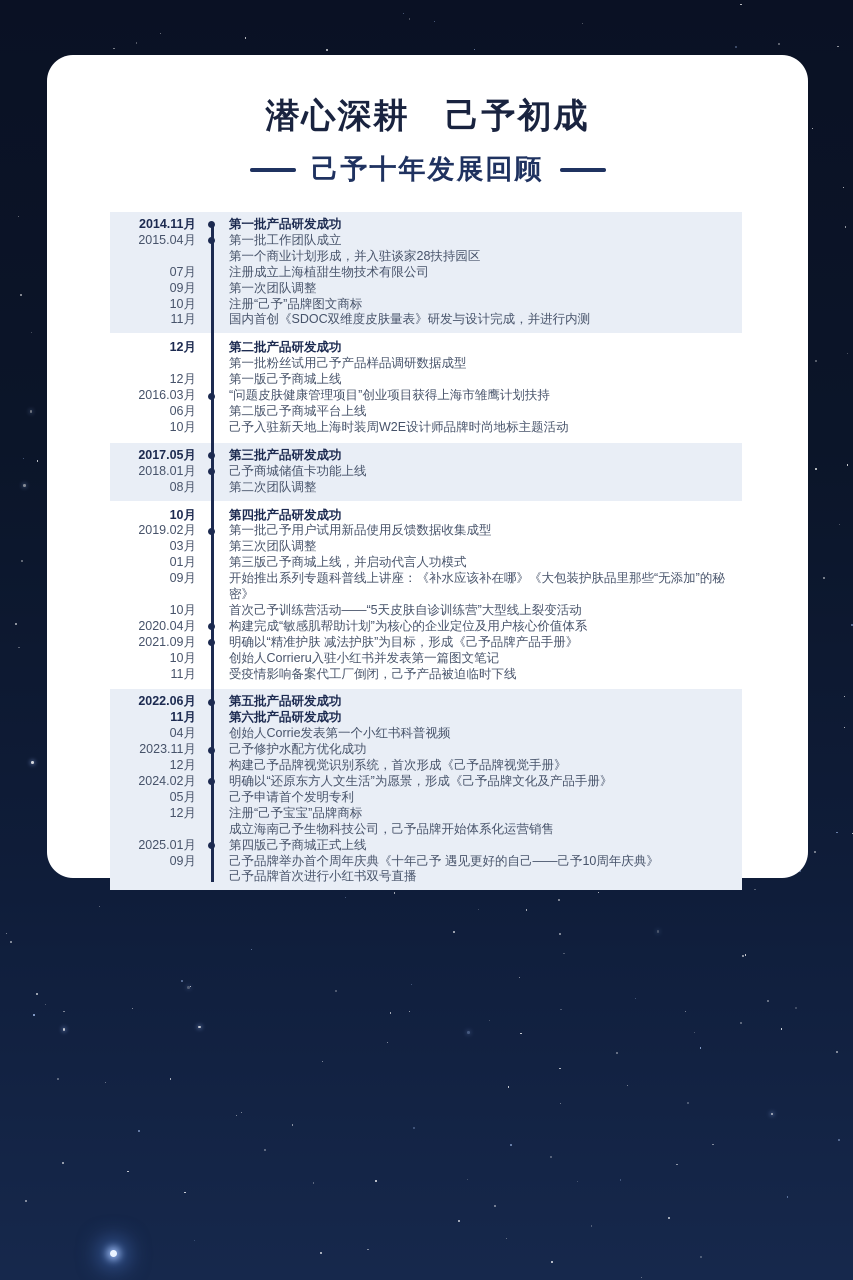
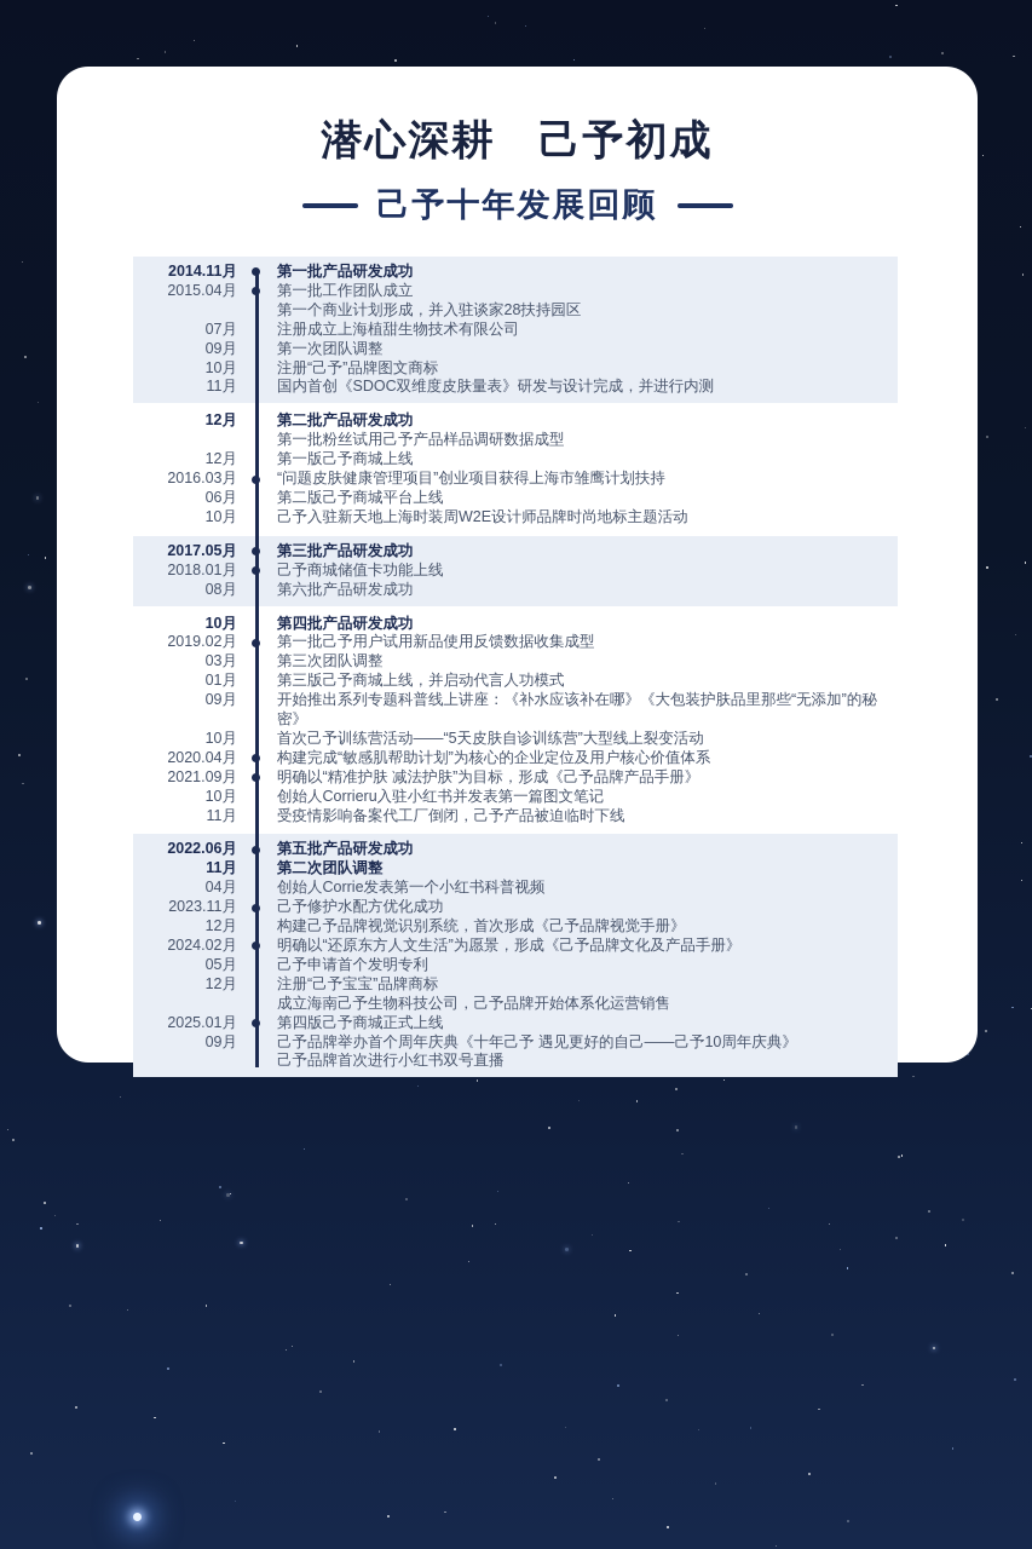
  潜心深耕 己予初成
  己予十年发展回顾
  2014.11月
  第一批产品研发成功
  2015.04月
  第一批工作团队成立
  第一个商业计划形成，并入驻谈家28扶持园区
  07月
  注册成立上海植甜生物技术有限公司
  09月
  第一次团队调整
  10月
  注册“己予”品牌图文商标
  11月
  国内首创《SDOC双维度皮肤量表》研发与设计完成，并进行内测
  12月
  第二批产品研发成功
  第一批粉丝试用己予产品样品调研数据成型
  12月
  第一版己予商城上线
  2016.03月
  “问题皮肤健康管理项目”创业项目获得上海市雏鹰计划扶持
  06月
  第二版己予商城平台上线
  10月
  己予入驻新天地上海时装周W2E设计师品牌时尚地标主题活动
  2017.05月
  第三批产品研发成功
  2018.01月
  己予商城储值卡功能上线
  08月
- 第二次团队调整
+ 第六批产品研发成功
  10月
  第四批产品研发成功
  2019.02月
  第一批己予用户试用新品使用反馈数据收集成型
  03月
  第三次团队调整
  01月
  第三版己予商城上线，并启动代言人功模式
  09月
  开始推出系列专题科普线上讲座：《补水应该补在哪》《大包装护肤品里那些“无添加”的秘密》
  10月
  首次己予训练营活动——“5天皮肤自诊训练营”大型线上裂变活动
  2020.04月
  构建完成“敏感肌帮助计划”为核心的企业定位及用户核心价值体系
  2021.09月
  明确以“精准护肤 减法护肤”为目标，形成《己予品牌产品手册》
  10月
  创始人Corrieru入驻小红书并发表第一篇图文笔记
  11月
  受疫情影响备案代工厂倒闭，己予产品被迫临时下线
  2022.06月
  第五批产品研发成功
  11月
- 第六批产品研发成功
+ 第二次团队调整
  04月
  创始人Corrie发表第一个小红书科普视频
  2023.11月
  己予修护水配方优化成功
  12月
  构建己予品牌视觉识别系统，首次形成《己予品牌视觉手册》
  2024.02月
  明确以“还原东方人文生活”为愿景，形成《己予品牌文化及产品手册》
  05月
  己予申请首个发明专利
  12月
  注册“己予宝宝”品牌商标
  成立海南己予生物科技公司，己予品牌开始体系化运营销售
  2025.01月
  第四版己予商城正式上线
  09月
  己予品牌举办首个周年庆典《十年己予 遇见更好的自己——己予10周年庆典》
  己予品牌首次进行小红书双号直播
